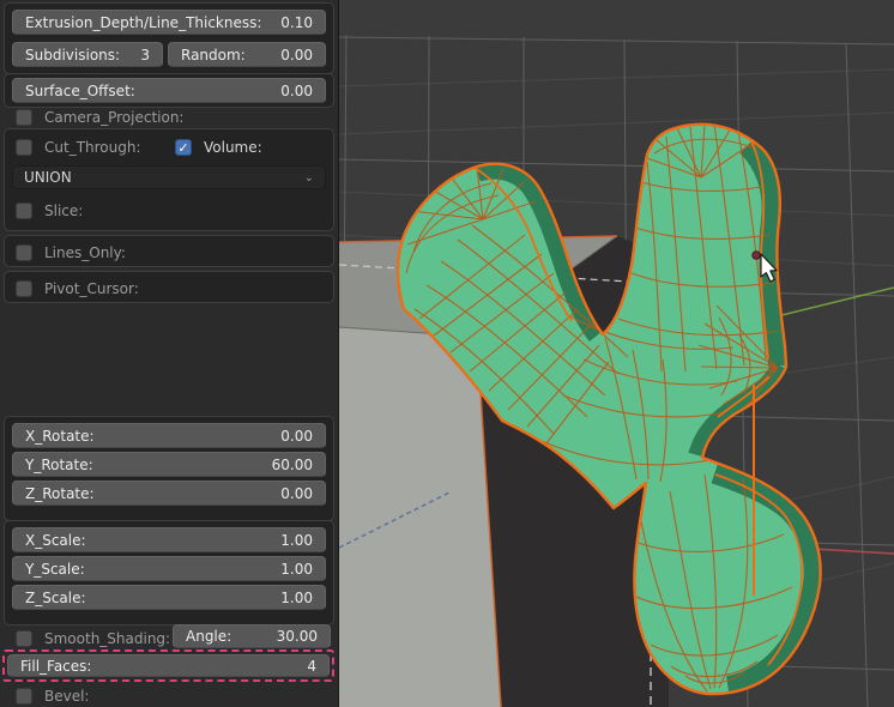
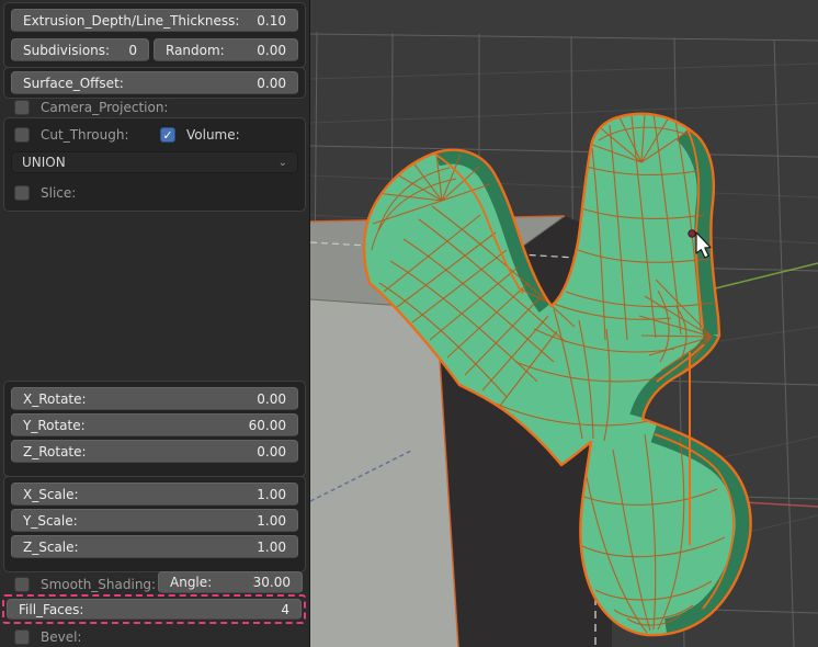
  Extrusion_Depth/Line_Thickness:
  0.10
  Subdivisions:
- 3
+ 0
  Random:
  0.00
  Surface_Offset:
  0.00
  Camera_Projection:
  Cut_Through:
  ✓
  Volume:
  UNION
  ⌄
  Slice:
- Lines_Only:
- Pivot_Cursor:
  X_Rotate:
  0.00
  Y_Rotate:
  60.00
  Z_Rotate:
  0.00
  X_Scale:
  1.00
  Y_Scale:
  1.00
  Z_Scale:
  1.00
  Smooth_Shading:
  Angle:
  30.00
  Fill_Faces:
  4
  Bevel:
